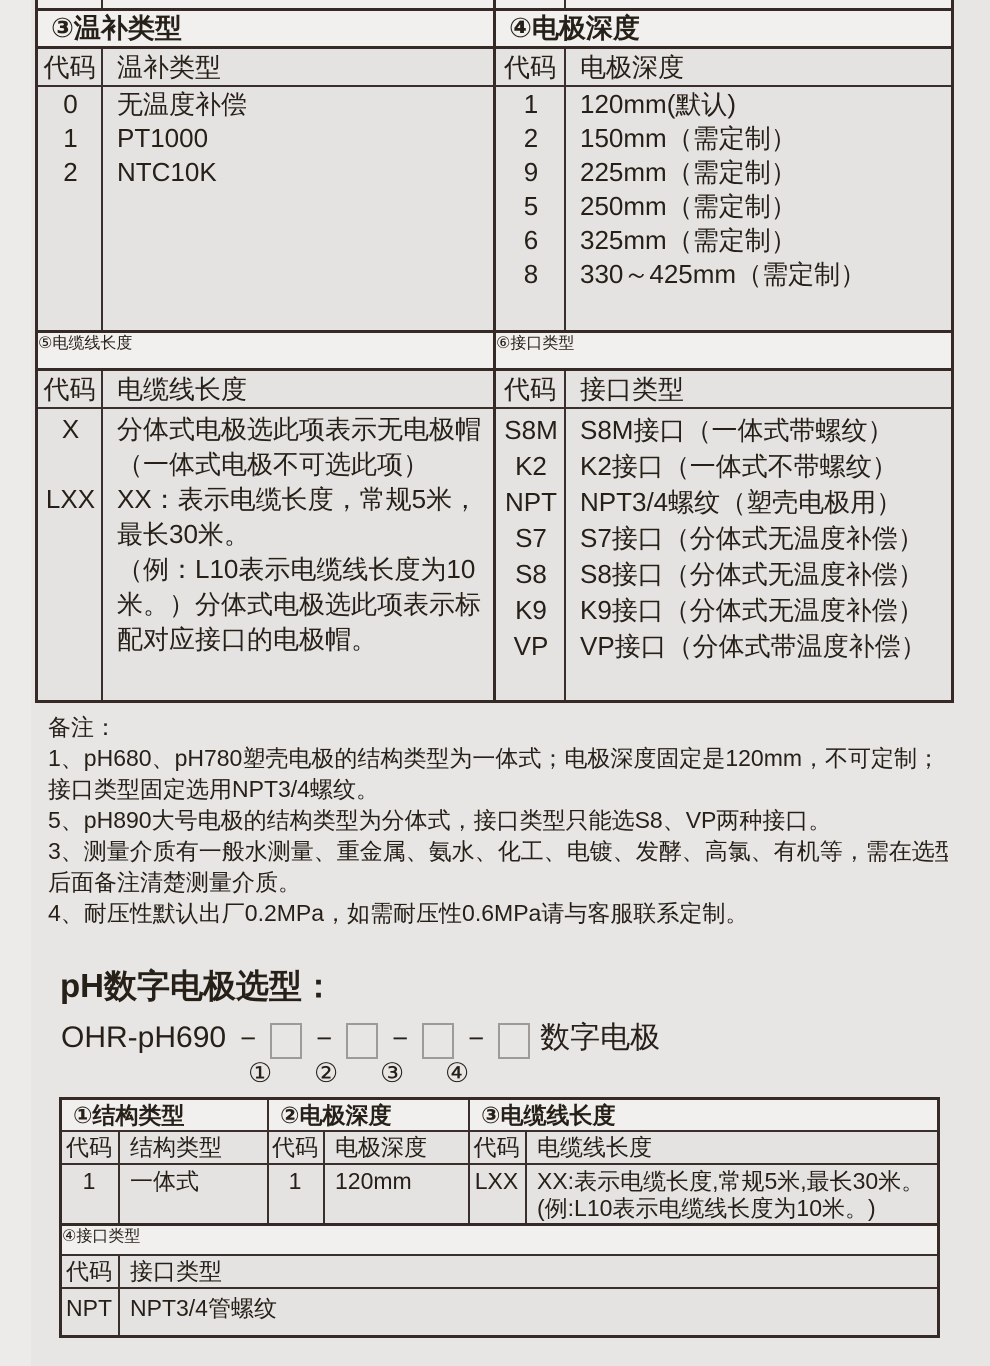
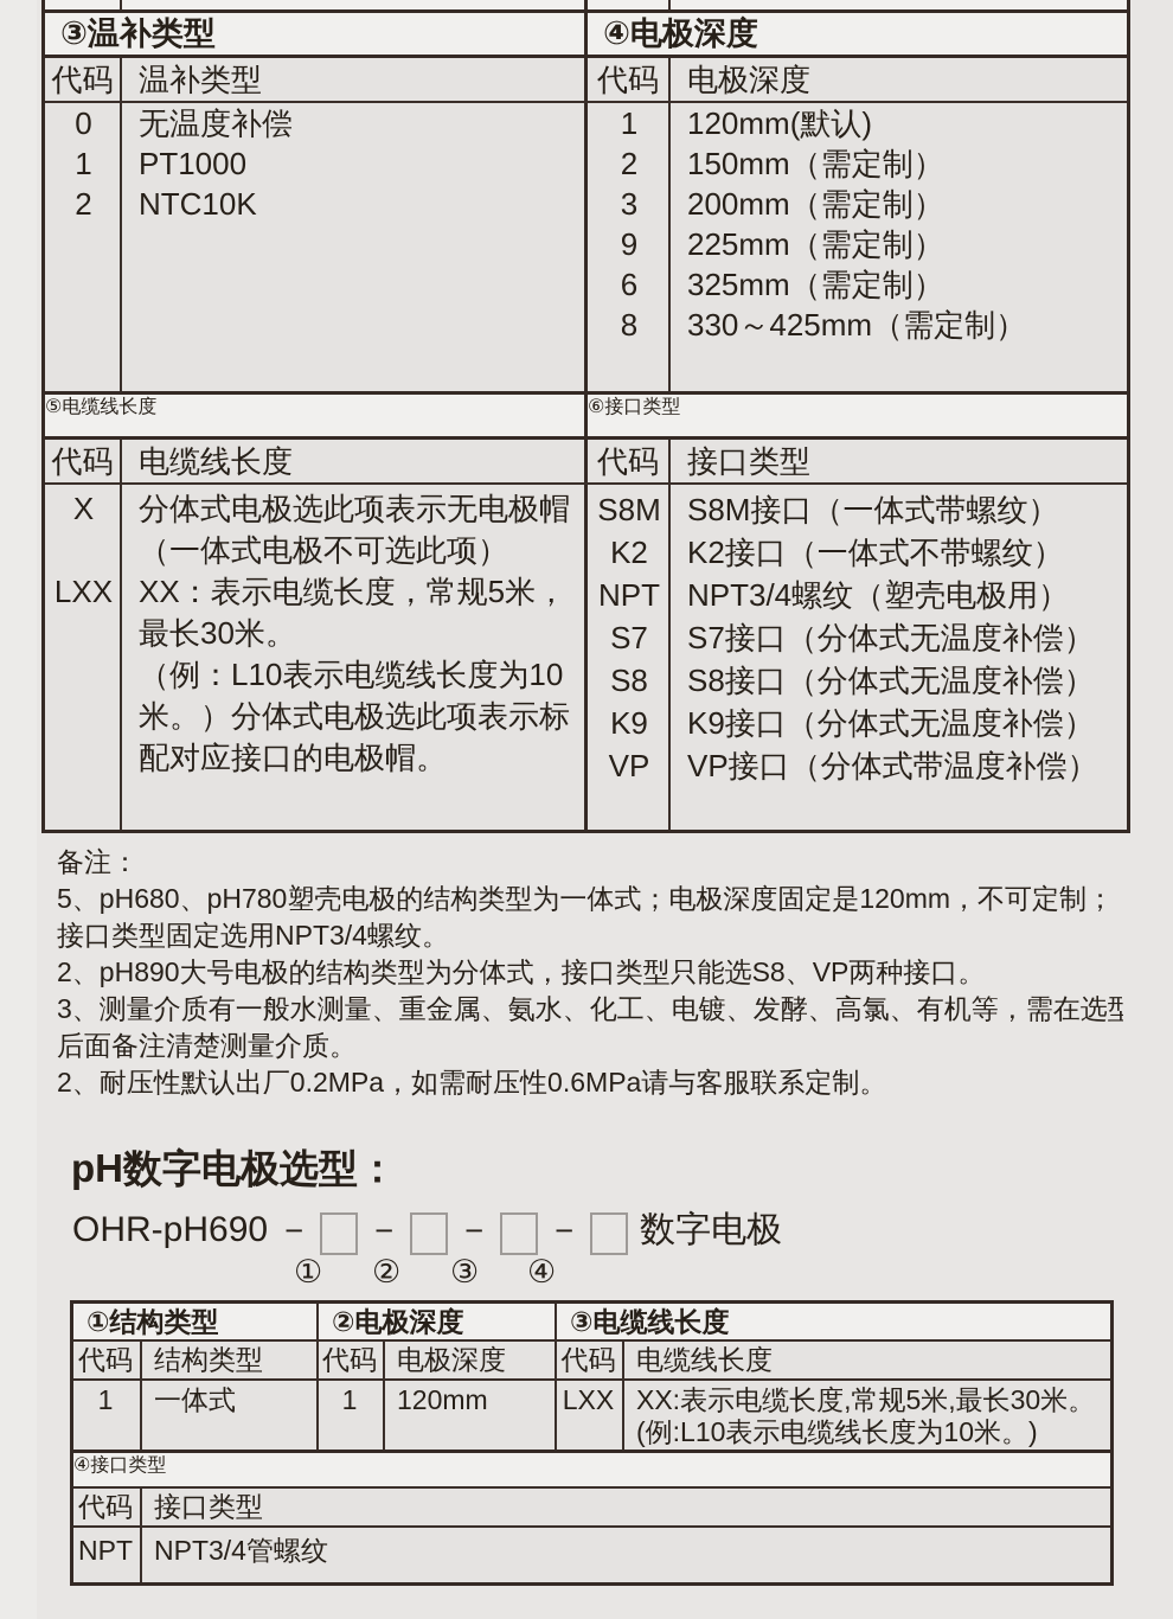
  ③温补类型
  ④电极深度
  代码
  温补类型
  代码
  电极深度
  0
  无温度补偿
  1
  PT1000
  2
  NTC10K
  1
  120mm(默认)
  2
  150mm（需定制）
+ 3
+ 200mm（需定制）
  9
  225mm（需定制）
- 5
- 250mm（需定制）
  6
  325mm（需定制）
  8
  330～425mm（需定制）
  ⑤电缆线长度
  ⑥接口类型
  代码
  电缆线长度
  代码
  接口类型
  X
  分体式电极选此项表示无电极帽
  （一体式电极不可选此项）
  LXX
  XX：表示电缆长度，常规5米，
  最长30米。
  （例：L10表示电缆线长度为10
  米。）分体式电极选此项表示标
  配对应接口的电极帽。
  S8M
  S8M接口（一体式带螺纹）
  K2
  K2接口（一体式不带螺纹）
  NPT
  NPT3/4螺纹（塑壳电极用）
  S7
  S7接口（分体式无温度补偿）
  S8
  S8接口（分体式无温度补偿）
  K9
  K9接口（分体式无温度补偿）
  VP
  VP接口（分体式带温度补偿）
  备注：
- 1、pH680、pH780塑壳电极的结构类型为一体式；电极深度固定是120mm，不可定制；
+ 5、pH680、pH780塑壳电极的结构类型为一体式；电极深度固定是120mm，不可定制；
  接口类型固定选用NPT3/4螺纹。
- 5、pH890大号电极的结构类型为分体式，接口类型只能选S8、VP两种接口。
+ 2、pH890大号电极的结构类型为分体式，接口类型只能选S8、VP两种接口。
  3、测量介质有一般水测量、重金属、氨水、化工、电镀、发酵、高氯、有机等，需在选型
  后面备注清楚测量介质。
- 4、耐压性默认出厂0.2MPa，如需耐压性0.6MPa请与客服联系定制。
+ 2、耐压性默认出厂0.2MPa，如需耐压性0.6MPa请与客服联系定制。
  pH数字电极选型：
  OHR-pH690
  －
  －
  －
  －
  数字电极
  ①
  ②
  ③
  ④
  ①结构类型
  ②电极深度
  ③电缆线长度
  代码
  结构类型
  代码
  电极深度
  代码
  电缆线长度
  1
  一体式
  1
  120mm
  LXX
  XX:表示电缆长度,常规5米,最长30米。
  (例:L10表示电缆线长度为10米。)
  ④接口类型
  代码
  接口类型
  NPT
  NPT3/4管螺纹
